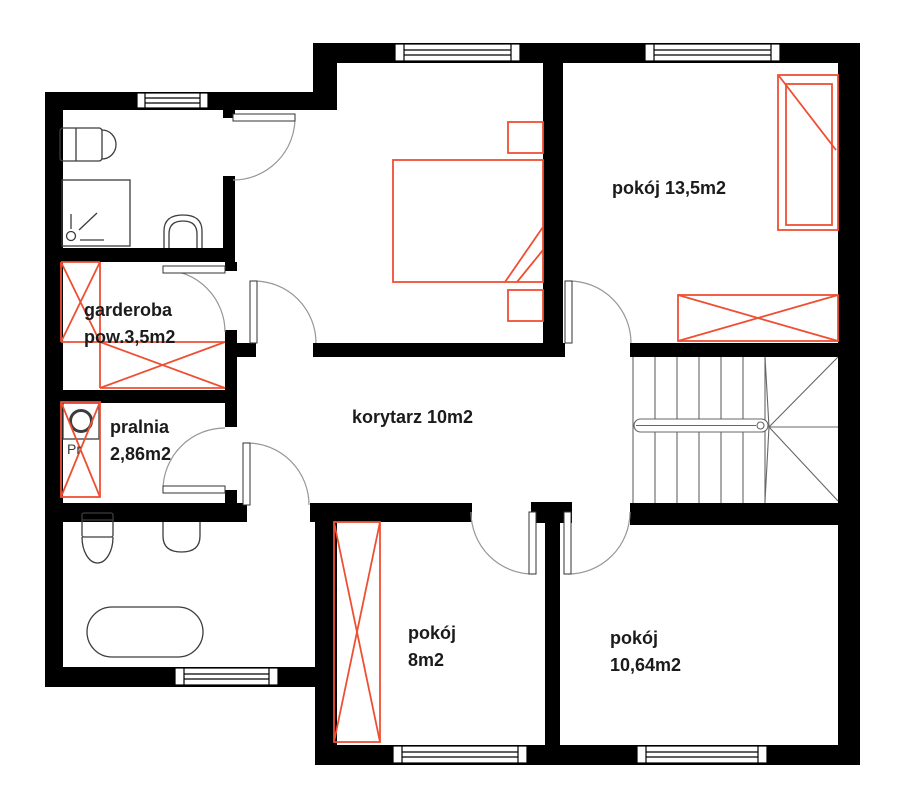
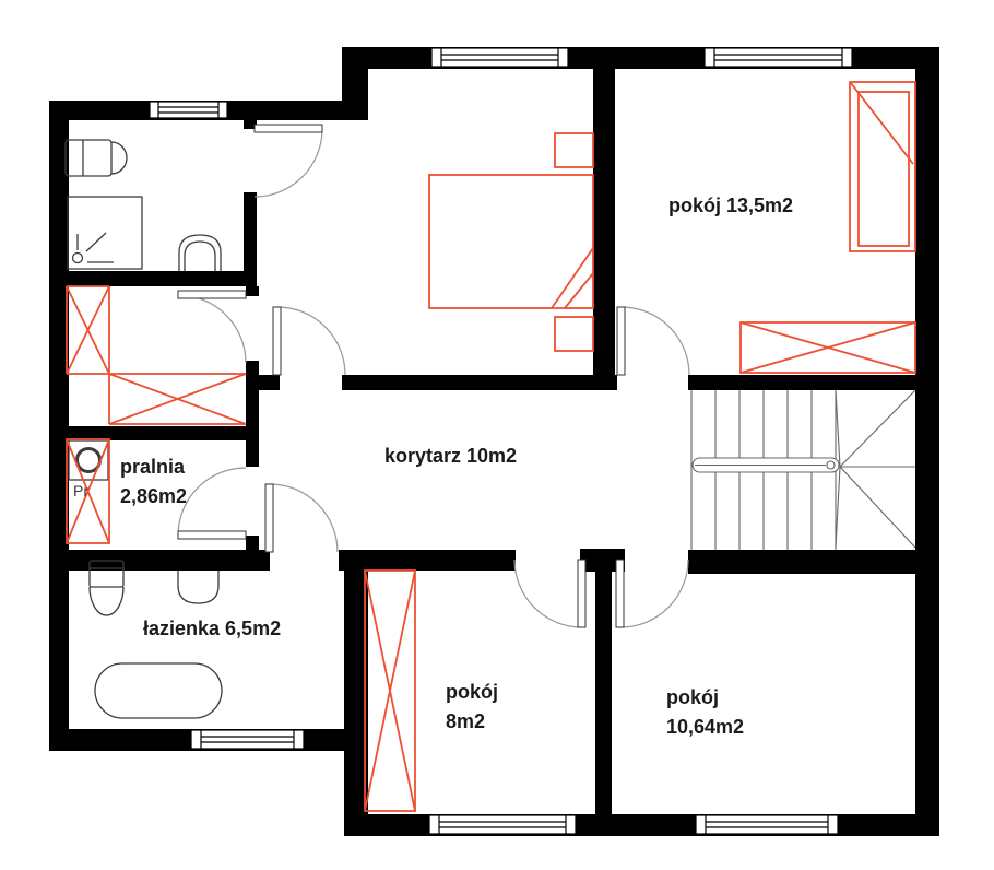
  pokój 13,5m2
- garderoba
- pow.3,5m2
  pralnia
  2,86m2
  korytarz 10m2
+ łazienka 6,5m2
  pokój
  8m2
  pokój
  10,64m2
  Pr
